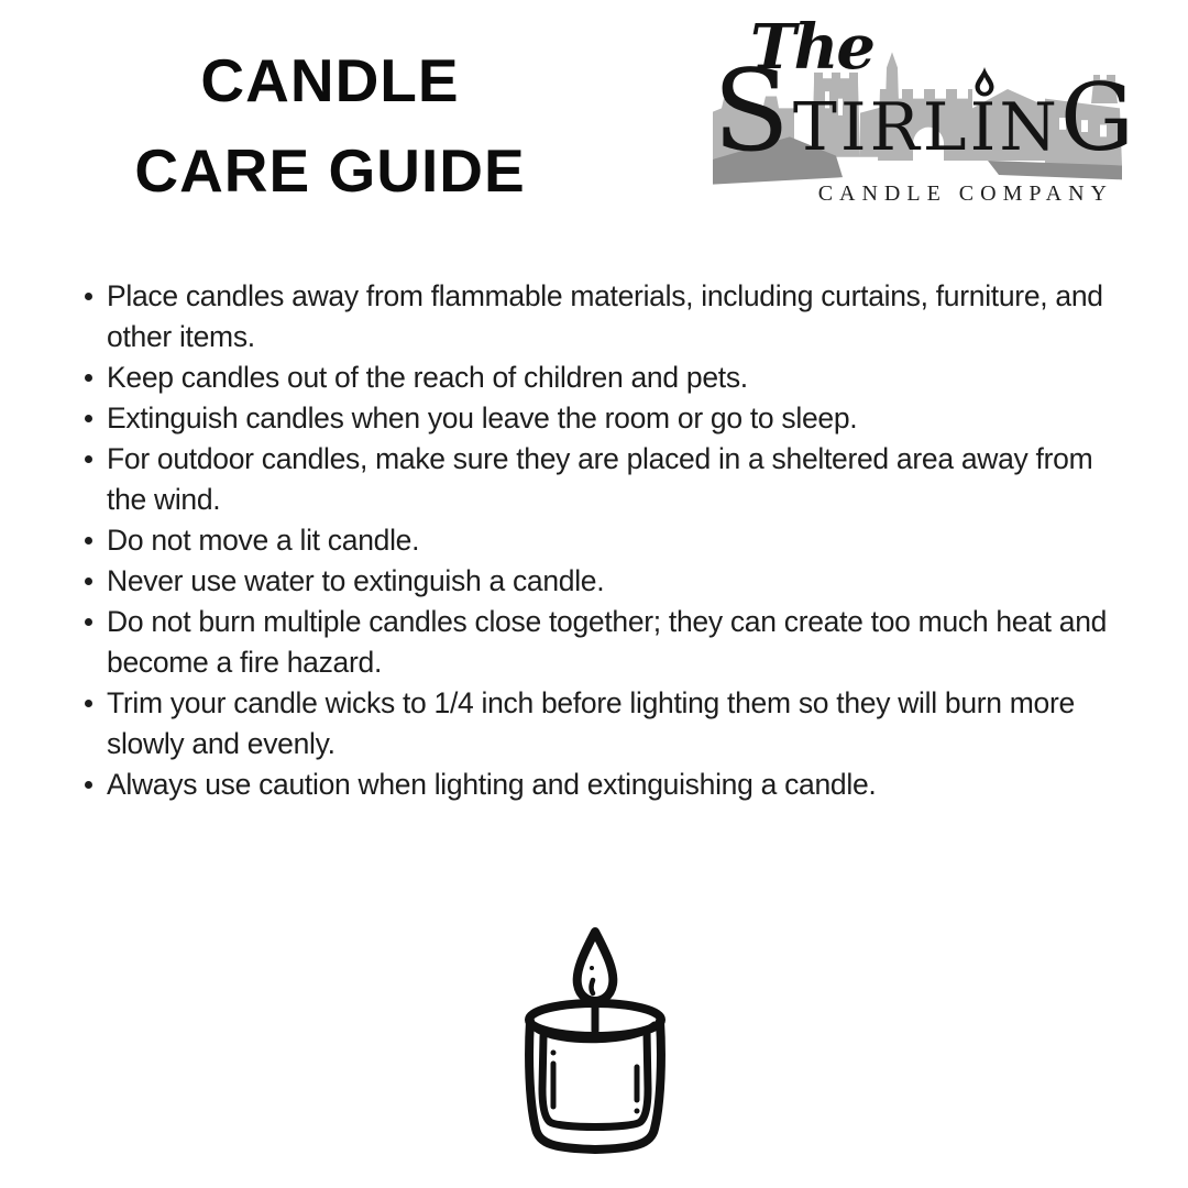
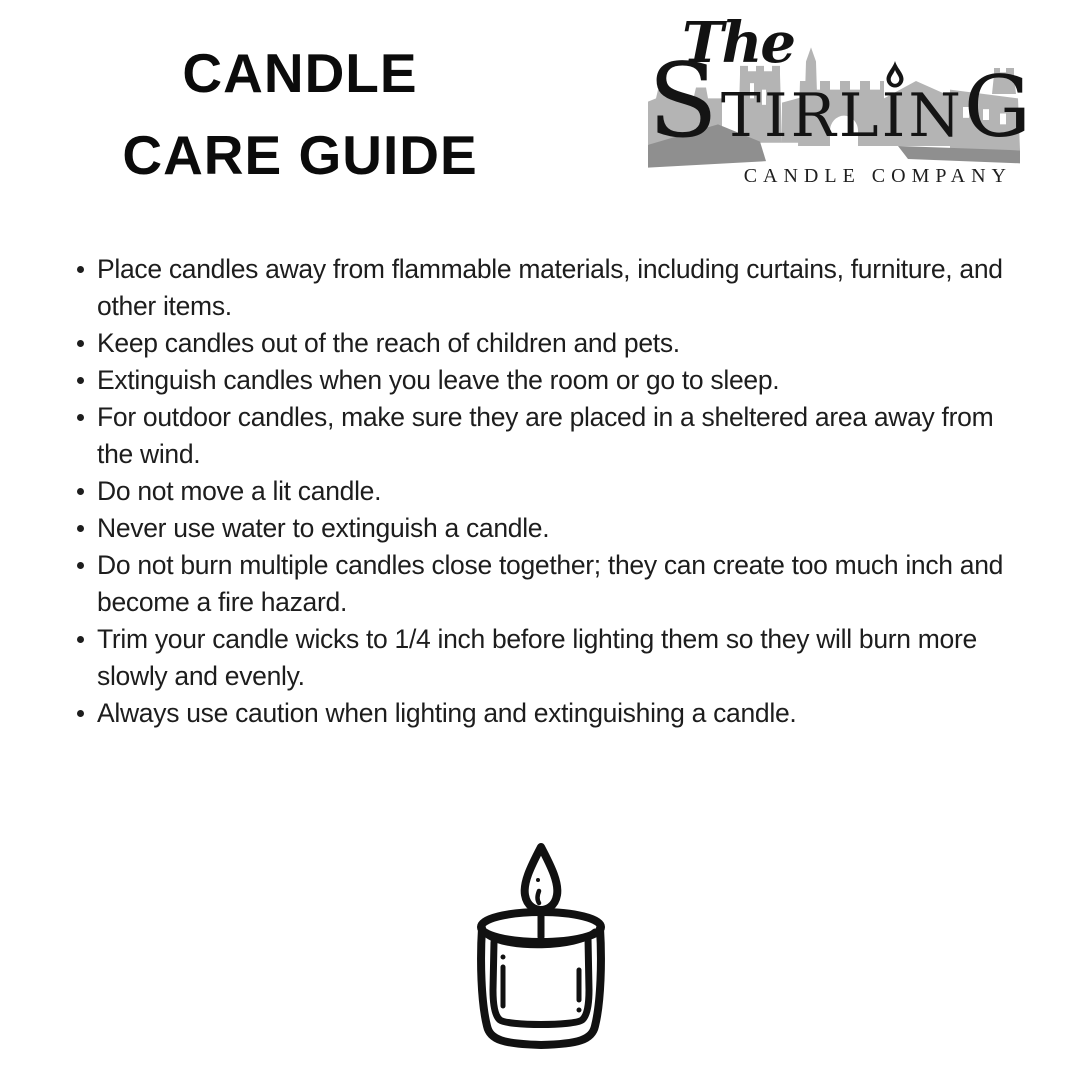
  CANDLE
  CARE GUIDE
  The
  STIRLING
  CANDLE COMPANY
  Place candles away from flammable materials, including curtains, furniture, and other items.
  Keep candles out of the reach of children and pets.
  Extinguish candles when you leave the room or go to sleep.
  For outdoor candles, make sure they are placed in a sheltered area away from the wind.
  Do not move a lit candle.
  Never use water to extinguish a candle.
- Do not burn multiple candles close together; they can create too much heat and become a fire hazard.
+ Do not burn multiple candles close together; they can create too much inch and become a fire hazard.
  Trim your candle wicks to 1/4 inch before lighting them so they will burn more slowly and evenly.
  Always use caution when lighting and extinguishing a candle.
